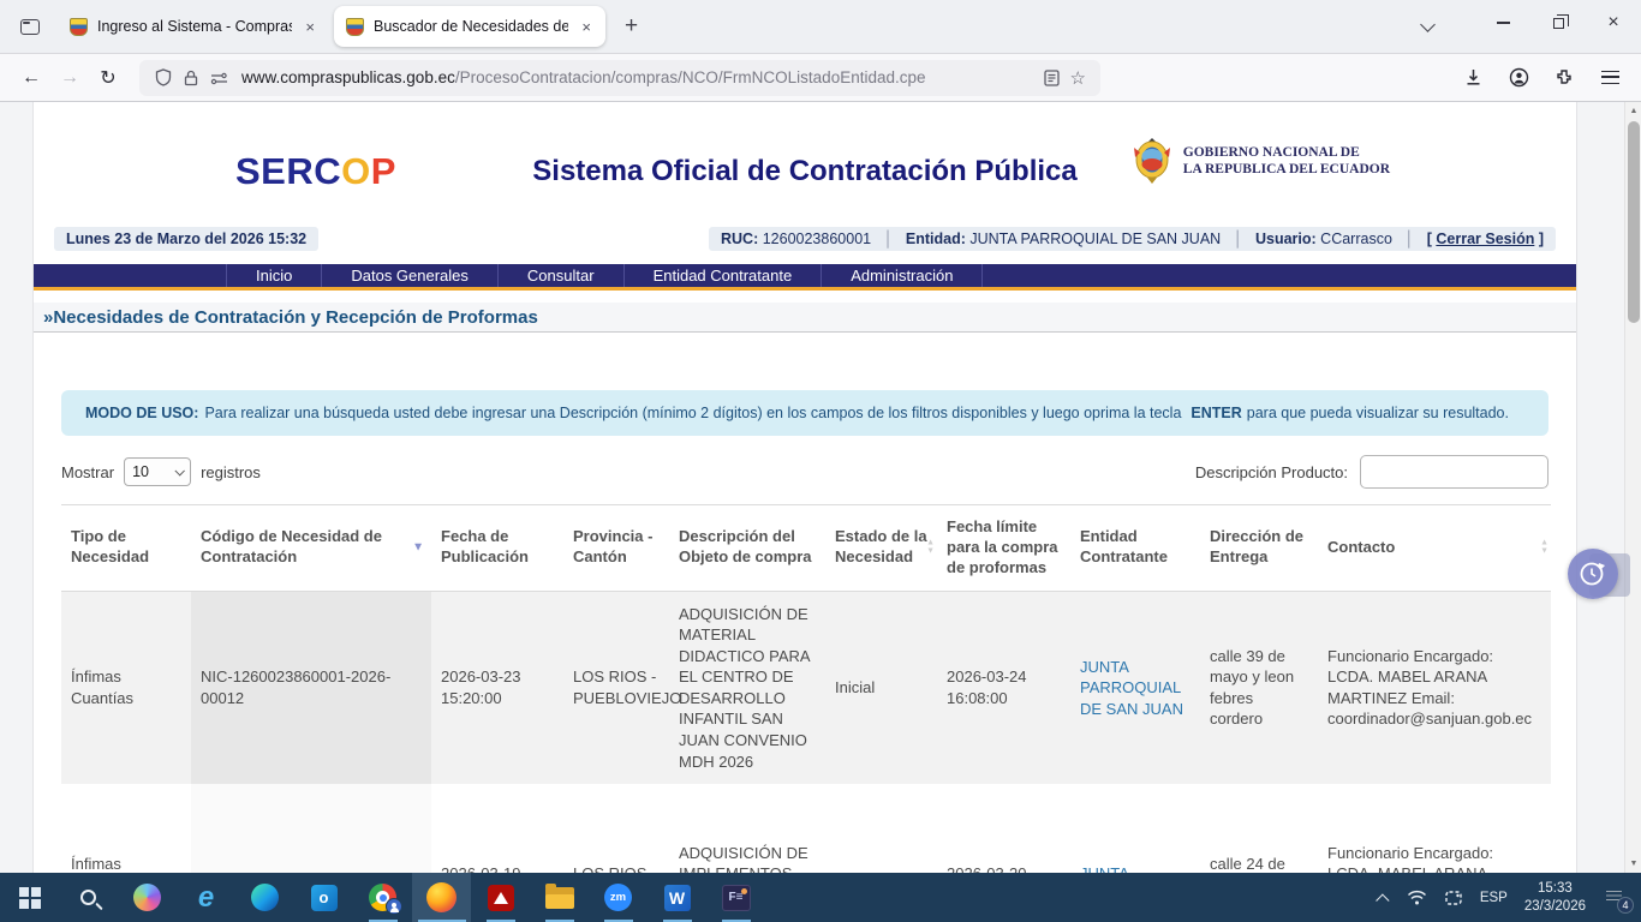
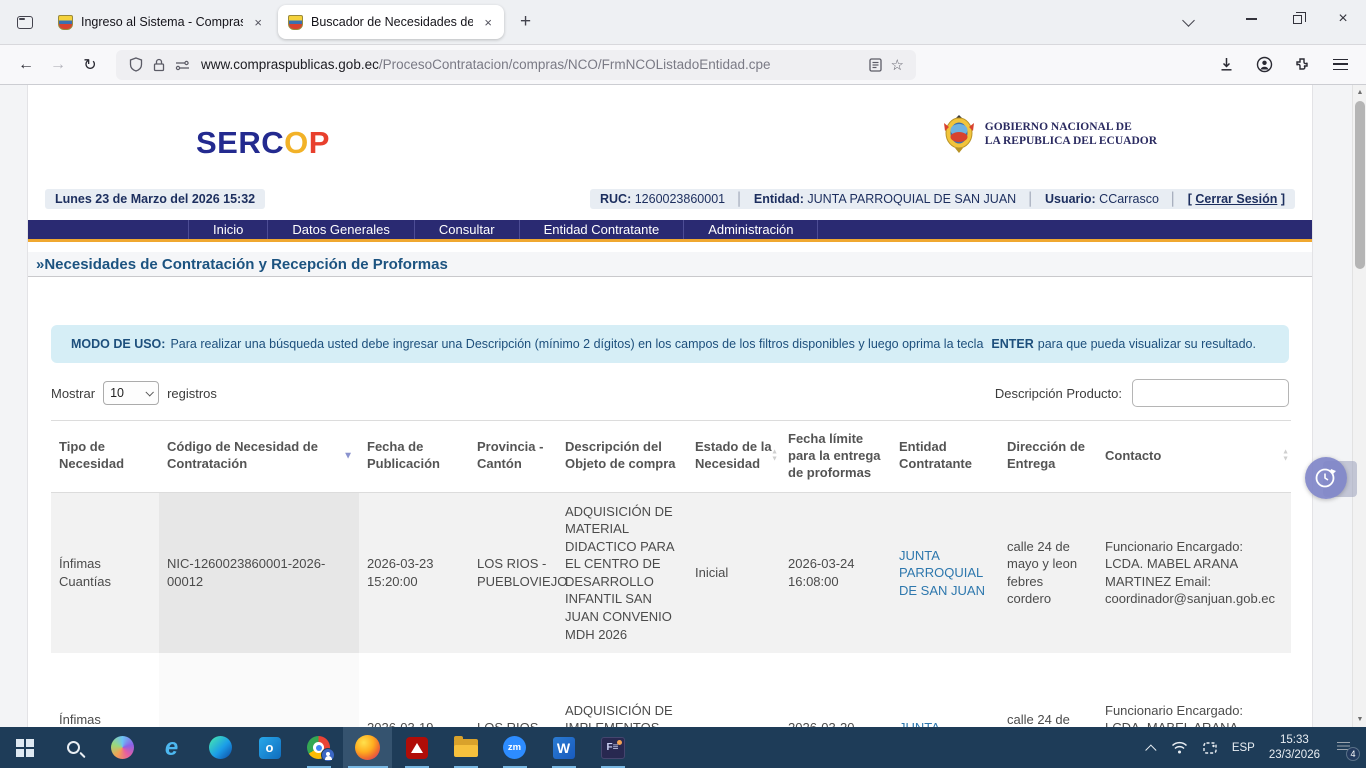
  Ingreso al Sistema - Compras
  ×
  Buscador de Necesidades de
  ×
  +
  ×
  ←
  →
  ↻
  www.compraspublicas.gob.ec/ProcesoContratacion/compras/NCO/FrmNCOListadoEntidad.cpe
  ☆
  SERCOP
- Sistema Oficial de Contratación Pública
  GOBIERNO NACIONAL DE
  LA REPUBLICA DEL ECUADOR
  Lunes 23 de Marzo del 2026 15:32
  RUC: 1260023860001 │ Entidad: JUNTA PARROQUIAL DE SAN JUAN │ Usuario: CCarrasco │ [ Cerrar Sesión ]
  Inicio
  Datos Generales
  Consultar
  Entidad Contratante
  Administración
  »Necesidades de Contratación y Recepción de Proformas
  MODO DE USO:
  Para realizar una búsqueda usted debe ingresar una Descripción (mínimo 2 dígitos) en los campos de los filtros disponibles y luego oprima la tecla
  ENTER
  para que pueda visualizar su resultado.
  Mostrar
  10
  registros
  Descripción Producto:
- Tipo de Necesidad	Código de Necesidad de Contratación▼	Fecha de Publicación	Provincia - Cantón	Descripción del Objeto de compra	Estado de la Necesidad	Fecha límite para la compra de proformas	Entidad Contratante	Dirección de Entrega	Contacto
+ Tipo de Necesidad	Código de Necesidad de Contratación▼	Fecha de Publicación	Provincia - Cantón	Descripción del Objeto de compra	Estado de la Necesidad	Fecha límite para la entrega de proformas	Entidad Contratante	Dirección de Entrega	Contacto
- Ínfimas Cuantías	NIC-1260023860001-2026-00012	2026-03-23 15:20:00	LOS RIOS - PUEBLOVIEJO	ADQUISICIÓN DE MATERIAL DIDACTICO PARA EL CENTRO DE DESARROLLO INFANTIL SAN JUAN CONVENIO MDH 2026	Inicial	2026-03-24 16:08:00	JUNTA PARROQUIAL DE SAN JUAN	calle 39 de mayo y leon febres cordero	Funcionario Encargado: LCDA. MABEL ARANA MARTINEZ Email: coordinador@sanjuan.gob.ec
+ Ínfimas Cuantías	NIC-1260023860001-2026-00012	2026-03-23 15:20:00	LOS RIOS - PUEBLOVIEJO	ADQUISICIÓN DE MATERIAL DIDACTICO PARA EL CENTRO DE DESARROLLO INFANTIL SAN JUAN CONVENIO MDH 2026	Inicial	2026-03-24 16:08:00	JUNTA PARROQUIAL DE SAN JUAN	calle 24 de mayo y leon febres cordero	Funcionario Encargado: LCDA. MABEL ARANA MARTINEZ Email: coordinador@sanjuan.gob.ec
  e
  o
  zm
  W
  F≡
  ESP
  15:33
  23/3/2026
  4
